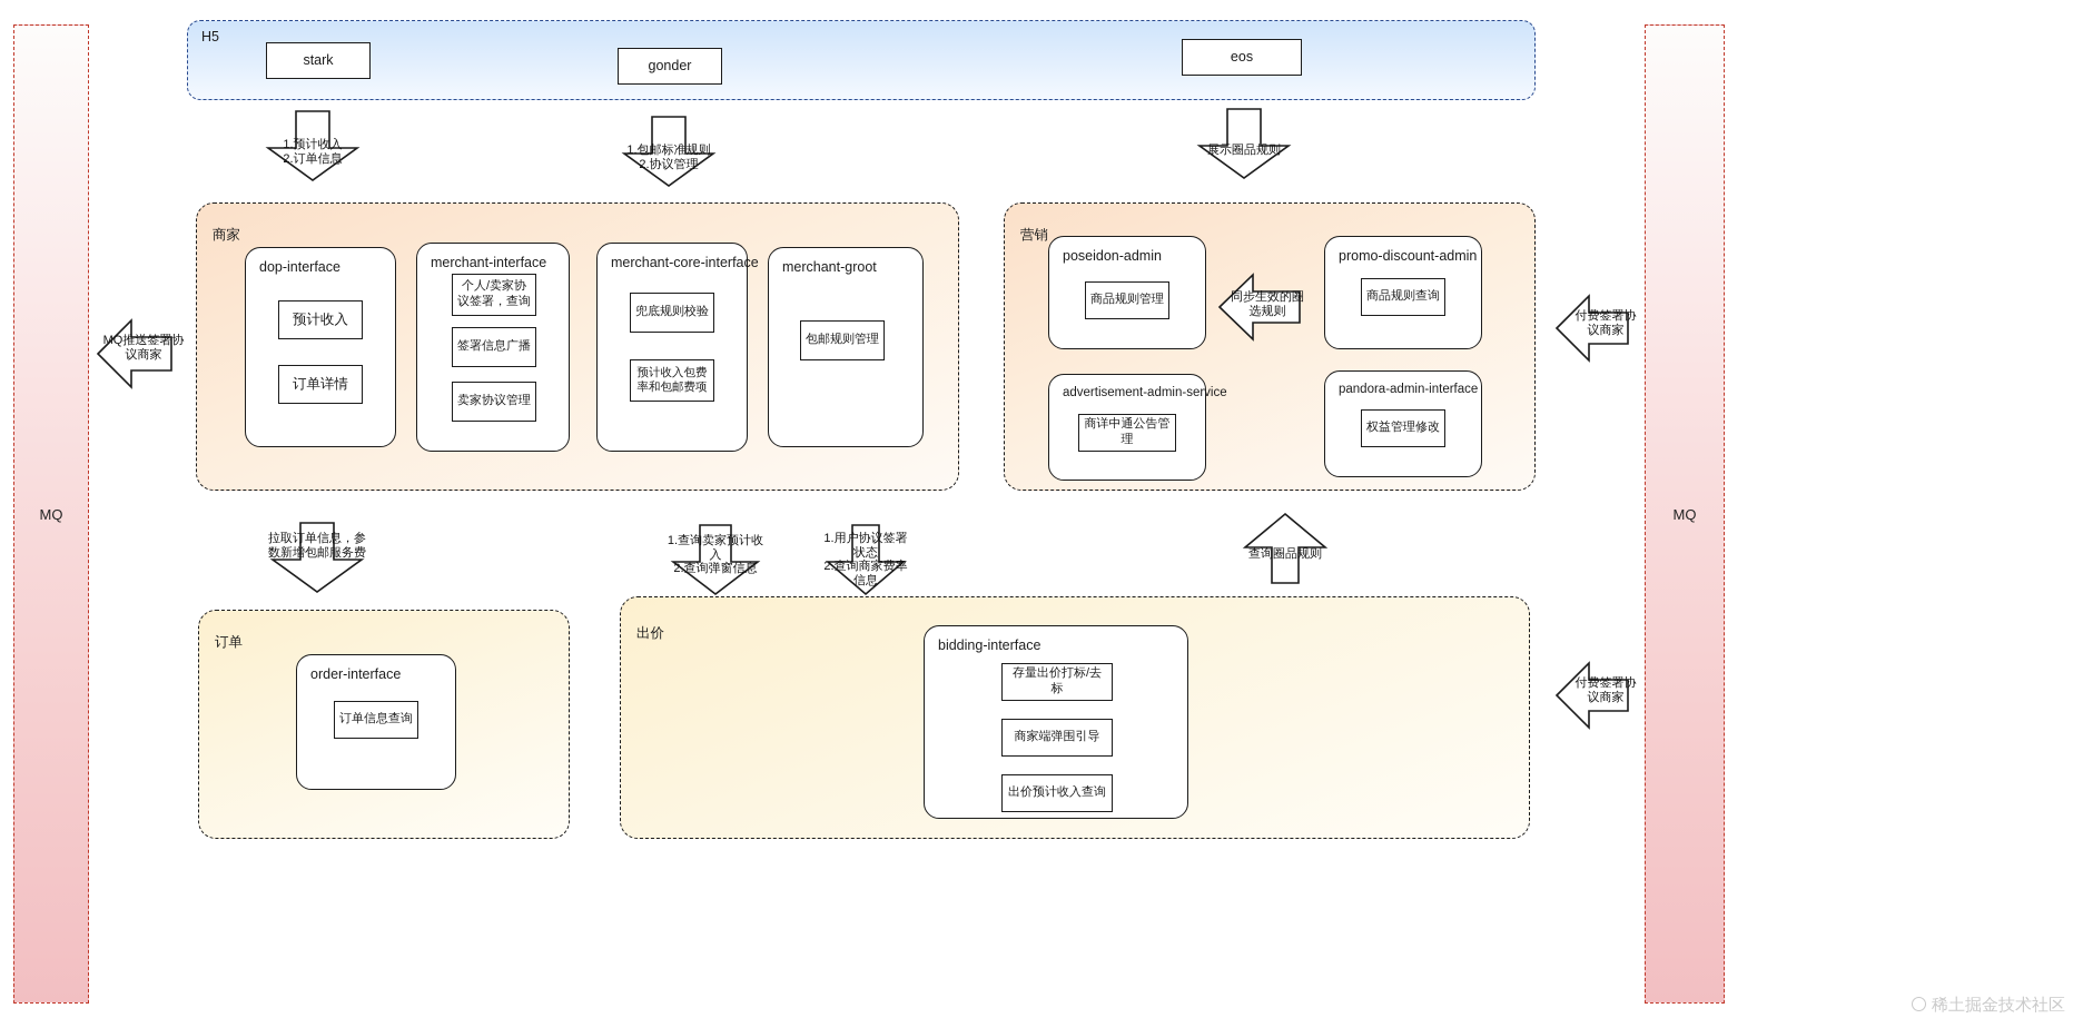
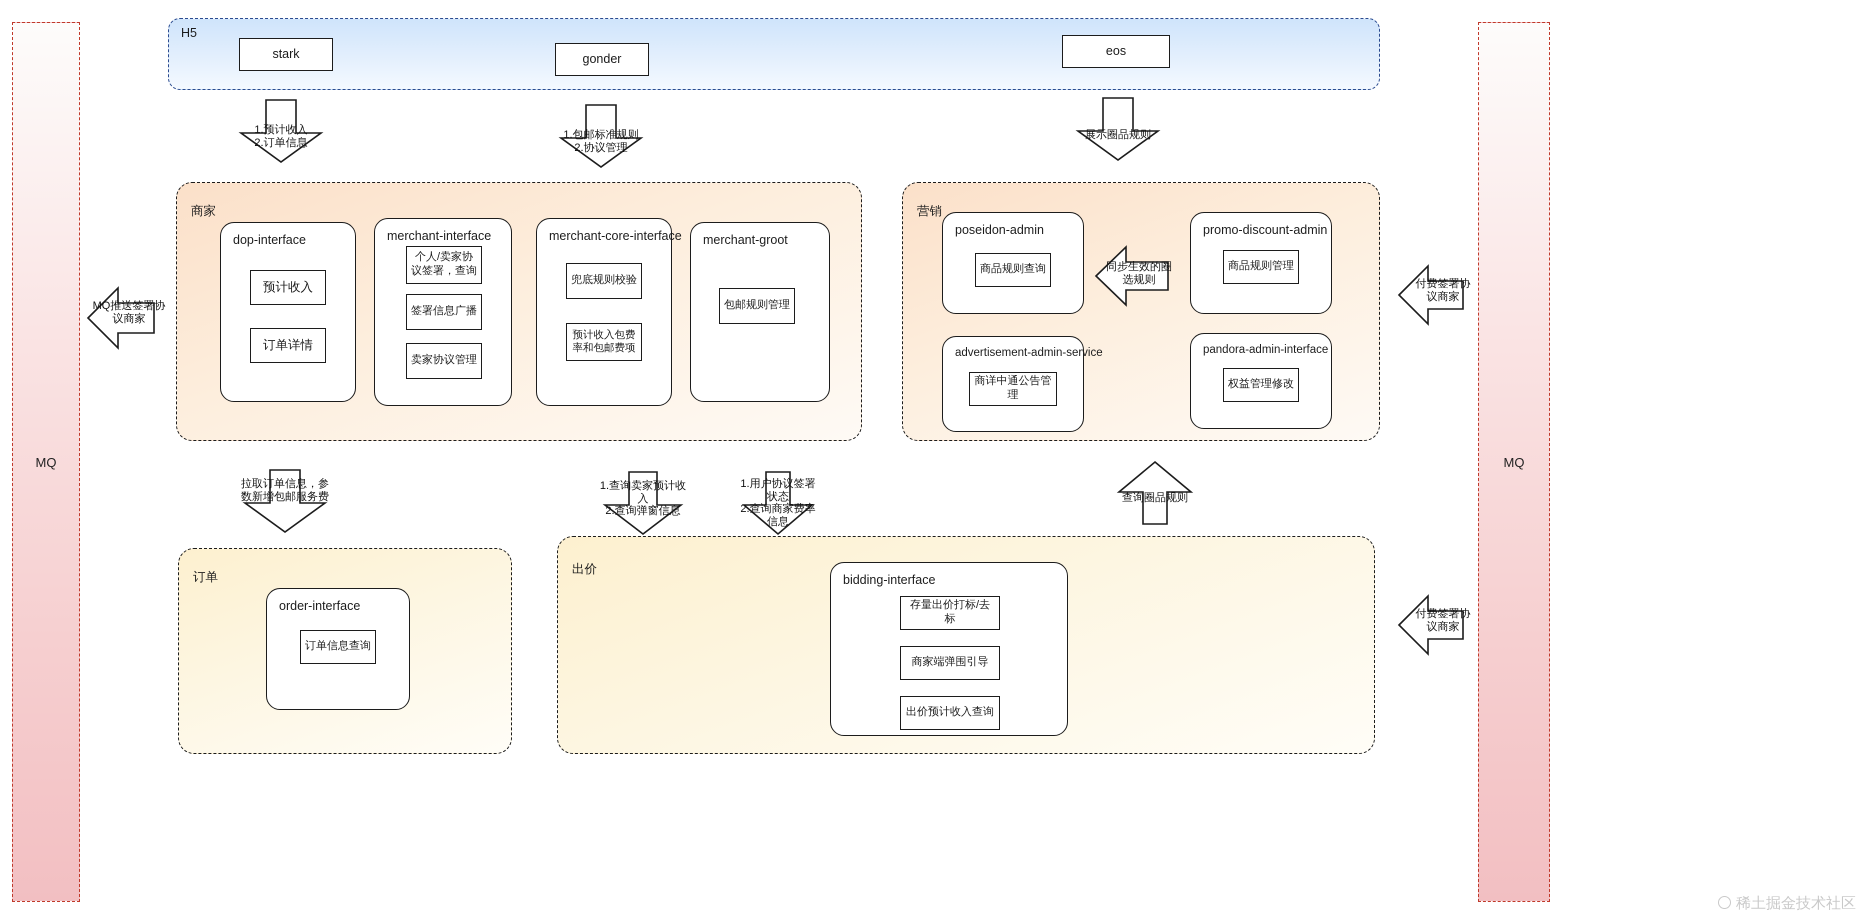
  MQ
  MQ推送签署协议商家
  H5
  stark
  gonder
  eos
  1.预计收入
  2.订单信息
  1.包邮标准规则
  2.协议管理
  展示圈品规则
  商家
  dop-interface
  预计收入
  订单详情
  merchant-interface
  个人/卖家协议签署，查询
  签署信息广播
  卖家协议管理
  merchant-core-interface
  兜底规则校验
  预计收入包费率和包邮费项
  merchant-groot
  包邮规则管理
  营销
  poseidon-admin
- 商品规则管理
+ 商品规则查询
  promo-discount-admin
- 商品规则查询
+ 商品规则管理
  advertisement-admin-service
  商详中通公告管理
  pandora-admin-interface
  权益管理修改
  同步生效的圈选规则
  MQ
  付费签署协议商家
  付费签署协议商家
  拉取订单信息，参数新增包邮服务费
  1.查询卖家预计收入
  2.查询弹窗信息
  1.用户协议签署状态
  2.查询商家费率信息
  查询圈品规则
  订单
  order-interface
  订单信息查询
  出价
  bidding-interface
  存量出价打标/去标
  商家端弹围引导
  出价预计收入查询
  稀土掘金技术社区
